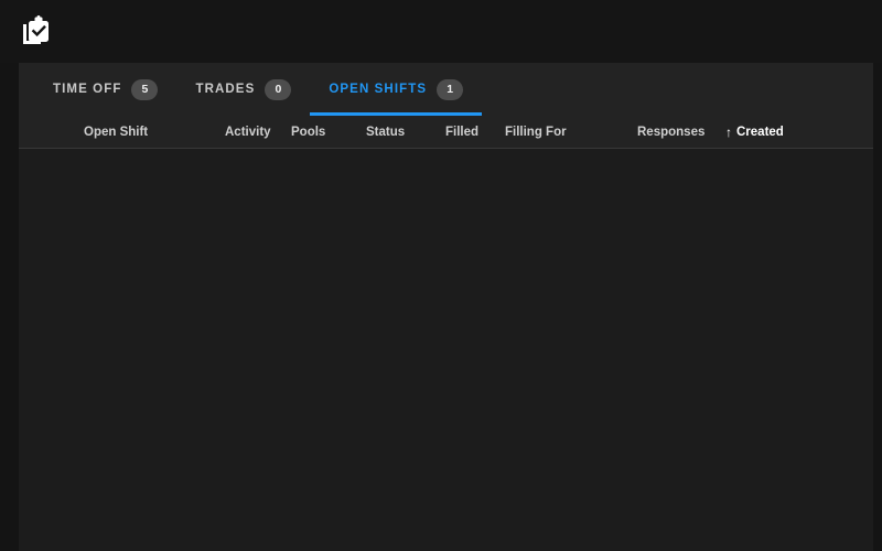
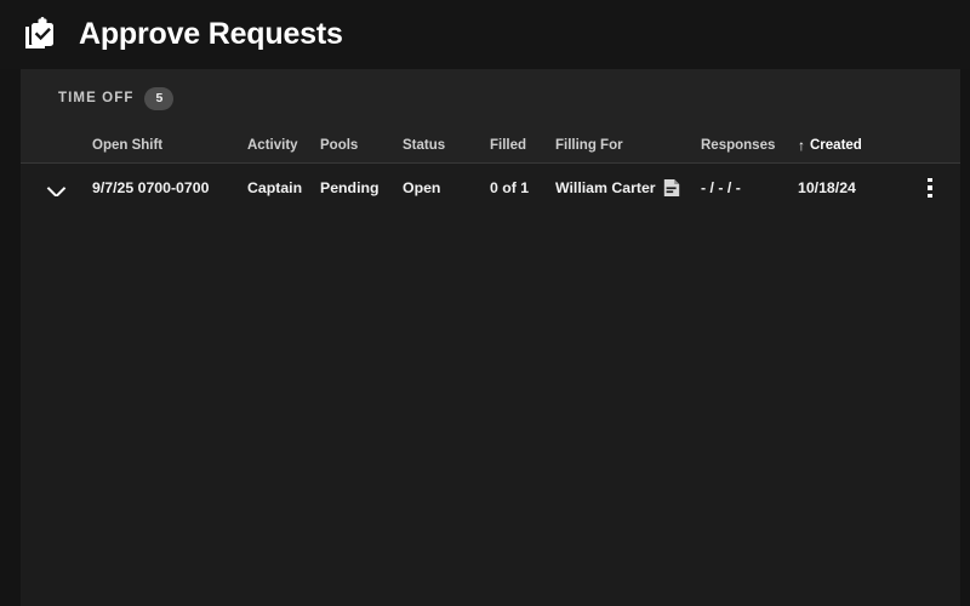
+ Approve Requests
  TIME OFF
  5
- TRADES
- 0
- OPEN SHIFTS
- 1
  Open Shift
  Activity
  Pools
  Status
  Filled
  Filling For
  Responses
  ↑
  Created
+ 9/7/25 0700-0700
+ Captain
+ Pending
+ Open
+ 0 of 1
+ William Carter
+ - / - / -
+ 10/18/24
